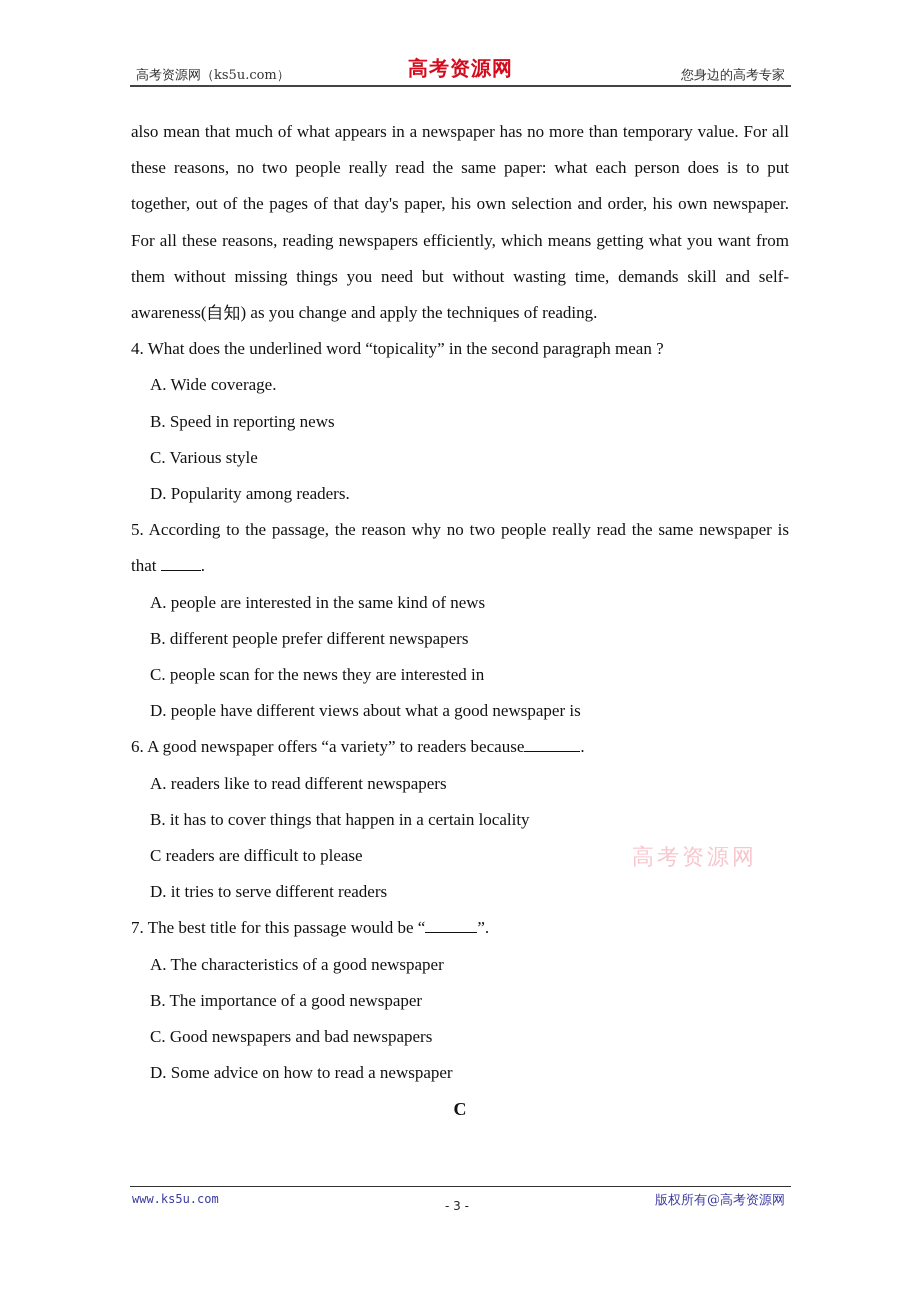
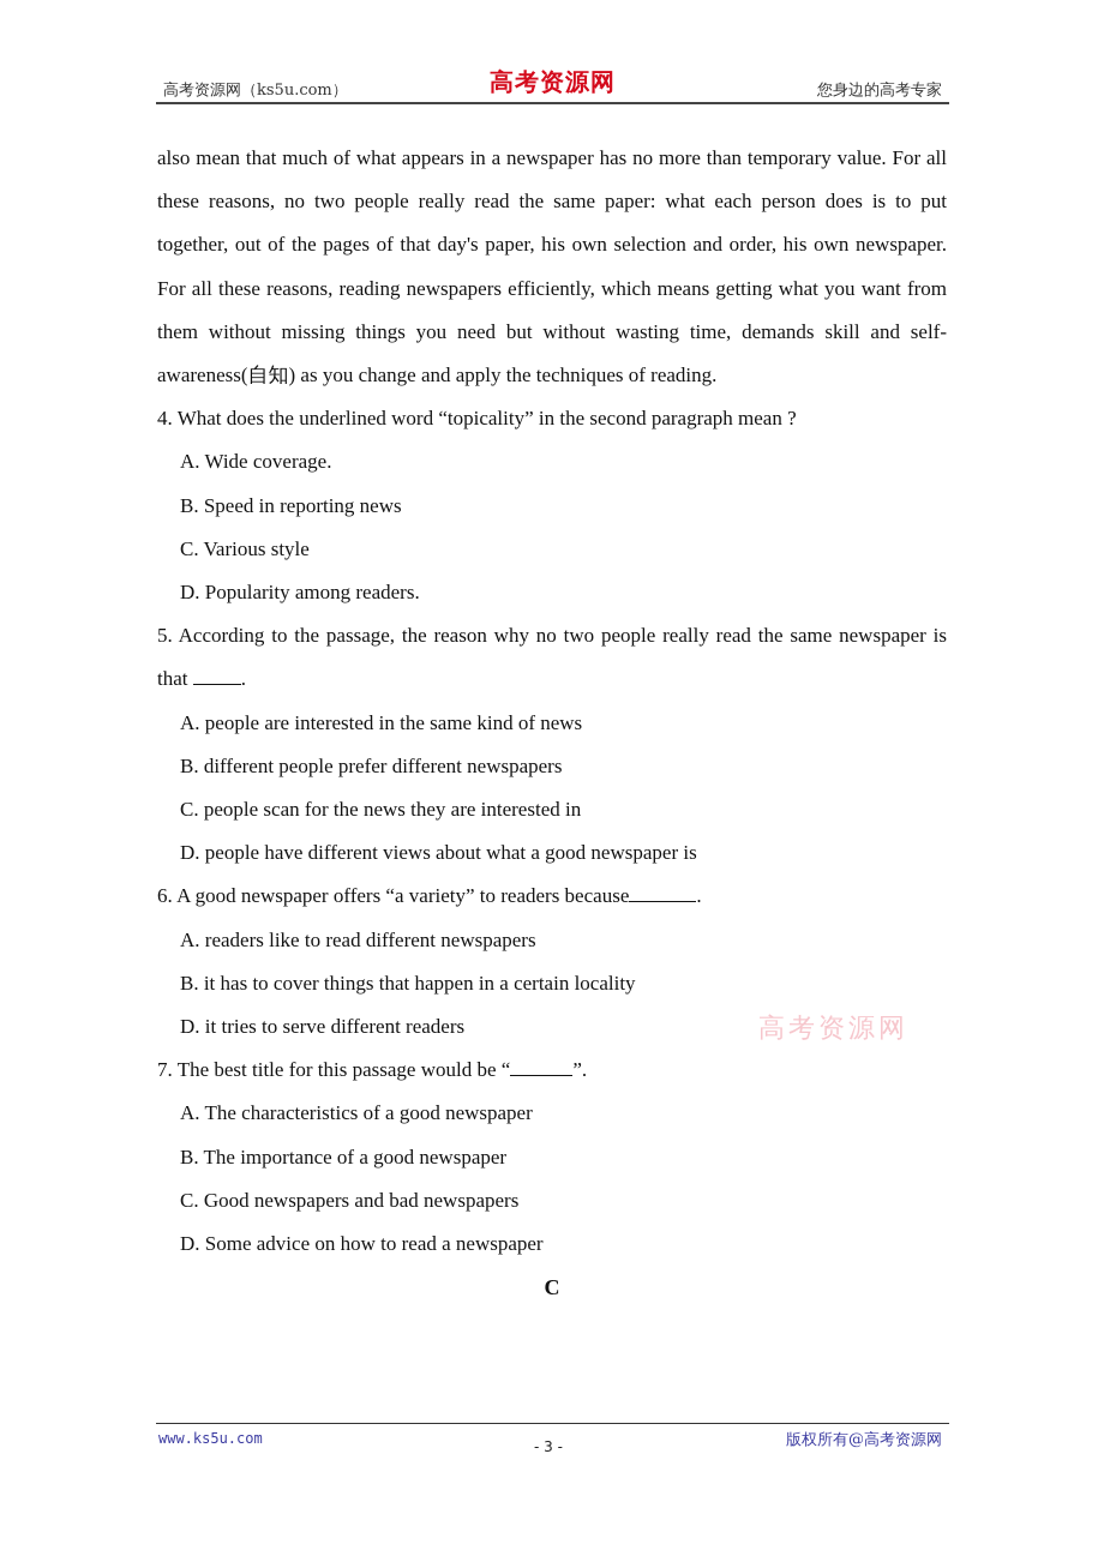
  高考资源网（ks5u.com）
  高考资源网
  您身边的高考专家
  also mean that much of what appears in a newspaper has no more than temporary value. For all these reasons, no two people really read the same paper: what each person does is to put together, out of the pages of that day's paper, his own selection and order, his own newspaper. For all these reasons, reading newspapers efficiently, which means getting what you want from them without missing things you need but without wasting time, demands skill and self- awareness(自知) as you change and apply the techniques of reading.
  4. What does the underlined word “topicality” in the second paragraph mean ?
  A. Wide coverage.
  B. Speed in reporting news
  C. Various style
  D. Popularity among readers.
  5. According to the passage, the reason why no two people really read the same newspaper is that .
  A. people are interested in the same kind of news
  B. different people prefer different newspapers
  C. people scan for the news they are interested in
  D. people have different views about what a good newspaper is
  6. A good newspaper offers “a variety” to readers because .
  A. readers like to read different newspapers
  B. it has to cover things that happen in a certain locality
- C readers are difficult to please
  D. it tries to serve different readers
  7. The best title for this passage would be “ ”.
  A. The characteristics of a good newspaper
  B. The importance of a good newspaper
  C. Good newspapers and bad newspapers
  D. Some advice on how to read a newspaper
  C
  高考资源网
  www.ks5u.com
  - 3 -
  版权所有@高考资源网
